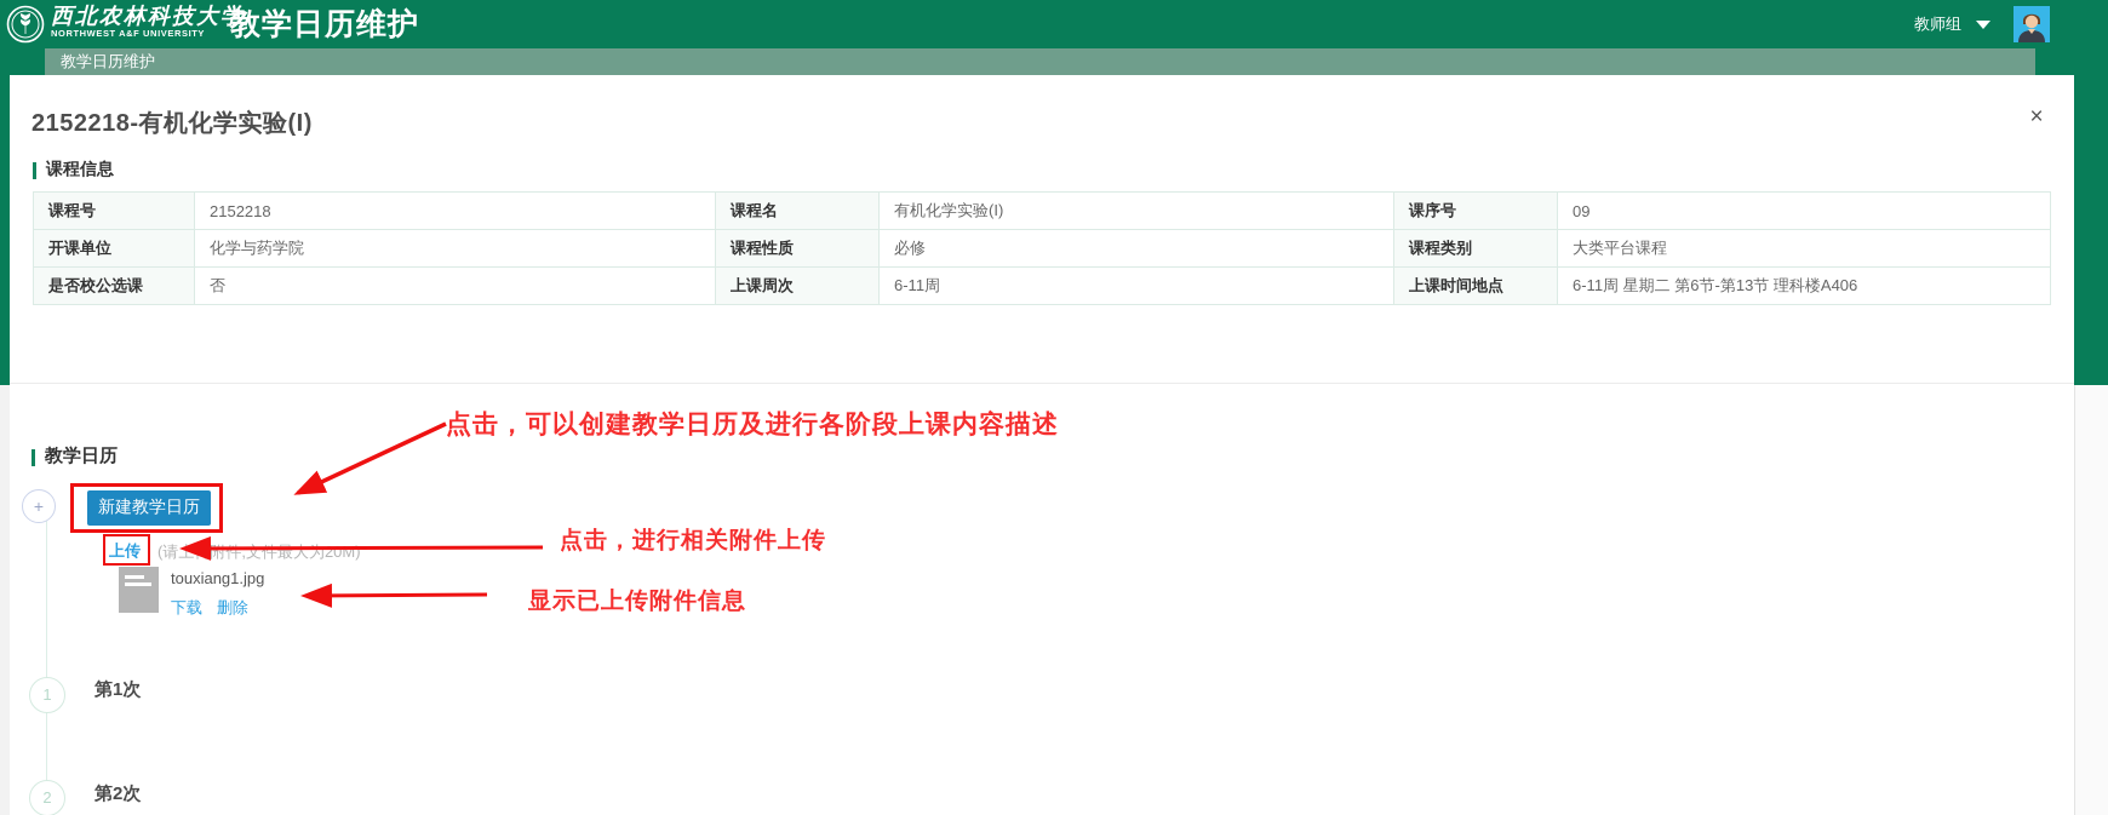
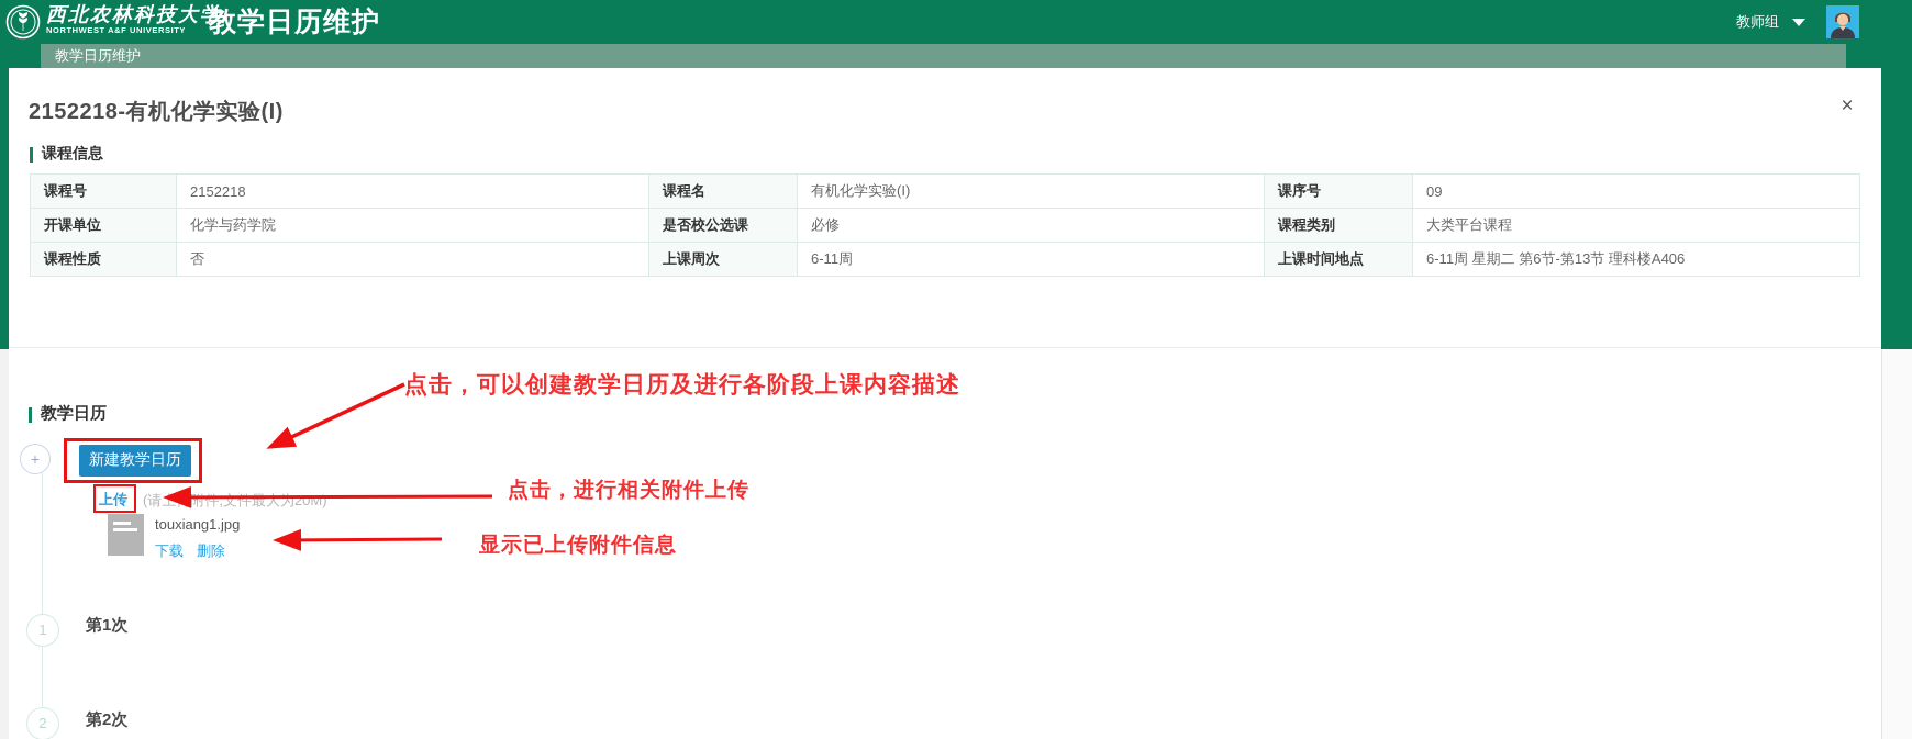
  西北农林科技大学
  NORTHWEST A&F UNIVERSITY
  教学日历维护
  教师组
  教学日历维护
  ×
  2152218-有机化学实验(I)
  课程信息
  课程号	2152218	课程名	有机化学实验(I)	课序号	09
- 开课单位	化学与药学院	课程性质	必修	课程类别	大类平台课程
+ 开课单位	化学与药学院	是否校公选课	必修	课程类别	大类平台课程
- 是否校公选课	否	上课周次	6-11周	上课时间地点	6-11周 星期二 第6节-第13节 理科楼A406
+ 课程性质	否	上课周次	6-11周	上课时间地点	6-11周 星期二 第6节-第13节 理科楼A406
  教学日历
  +
  新建教学日历
  上传
  (请上传附件,文件最大为20M)
  touxiang1.jpg
  下载
  删除
  1
  第1次
  2
  第2次
  点击，可以创建教学日历及进行各阶段上课内容描述
  点击，进行相关附件上传
  显示已上传附件信息
